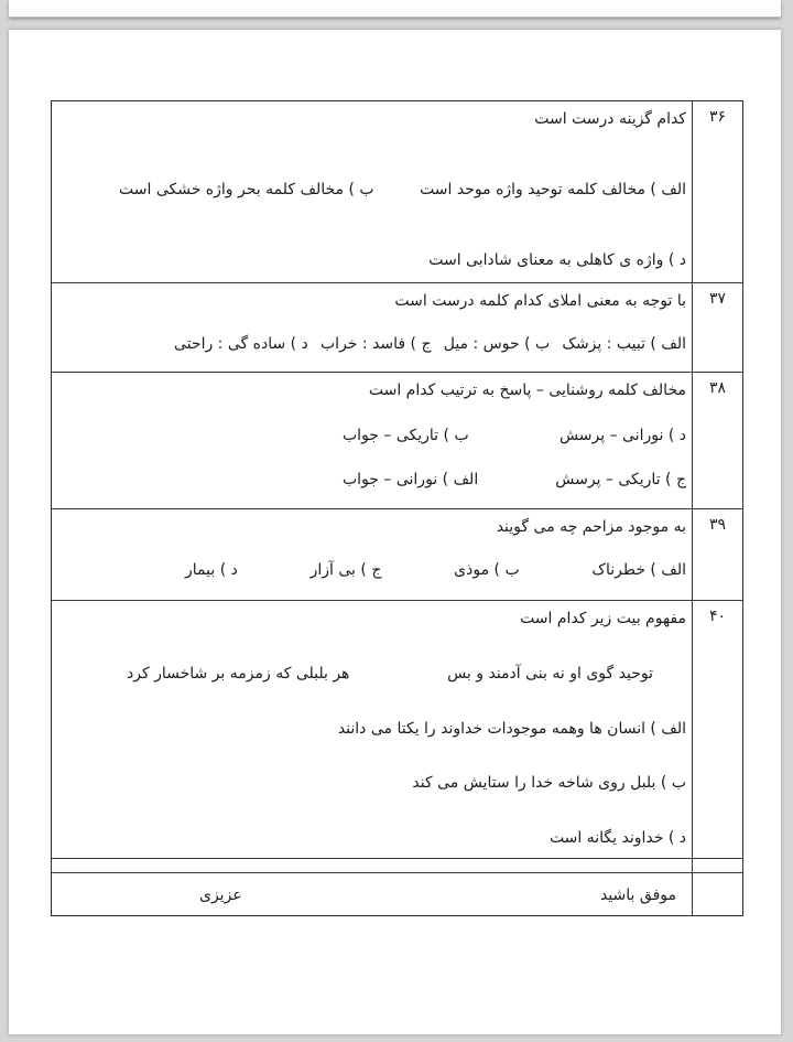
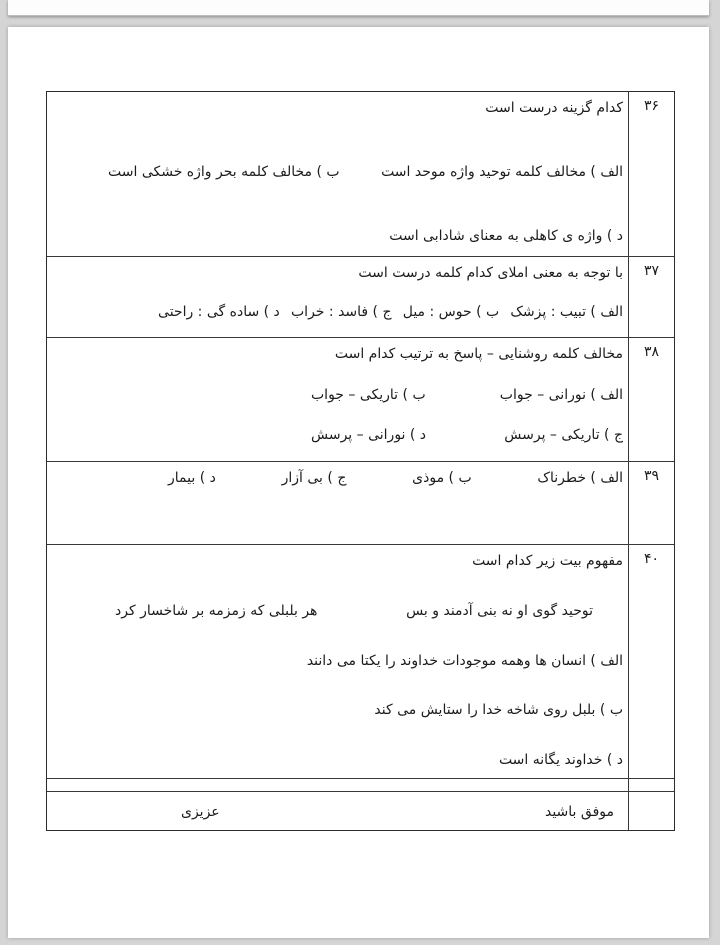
  ۳۶
  کدام گزینه درست است
  الف ) مخالف کلمه توحید واژه موحد است
  ب ) مخالف کلمه بحر واژه خشکی است
  د ) واژه ی کاهلی به معنای شادابی است
  ۳۷
  با توجه به معنی املای کدام کلمه درست است
  الف ) تبیب : پزشک
  ب ) حوس : میل
  ج ) فاسد : خراب
  د ) ساده گی : راحتی
  ۳۸
  مخالف کلمه روشنایی – پاسخ به ترتیب کدام است
- د ) نورانی – پرسش
+ الف ) نورانی – جواب
  ب ) تاریکی – جواب
  ج ) تاریکی – پرسش
- الف ) نورانی – جواب
+ د ) نورانی – پرسش
  ۳۹
- به موجود مزاحم چه می گویند
  الف ) خطرناک
  ب ) موذی
  ج ) بی آزار
  د ) بیمار
  ۴۰
  مفهوم بیت زیر کدام است
  توحید گوی او نه بنی آدمند و بس
  هر بلبلی که زمزمه بر شاخسار کرد
  الف ) انسان ها وهمه موجودات خداوند را یکتا می دانند
  ب ) بلبل روی شاخه خدا را ستایش می کند
  د ) خداوند یگانه است
  موفق باشید
  عزیزی
